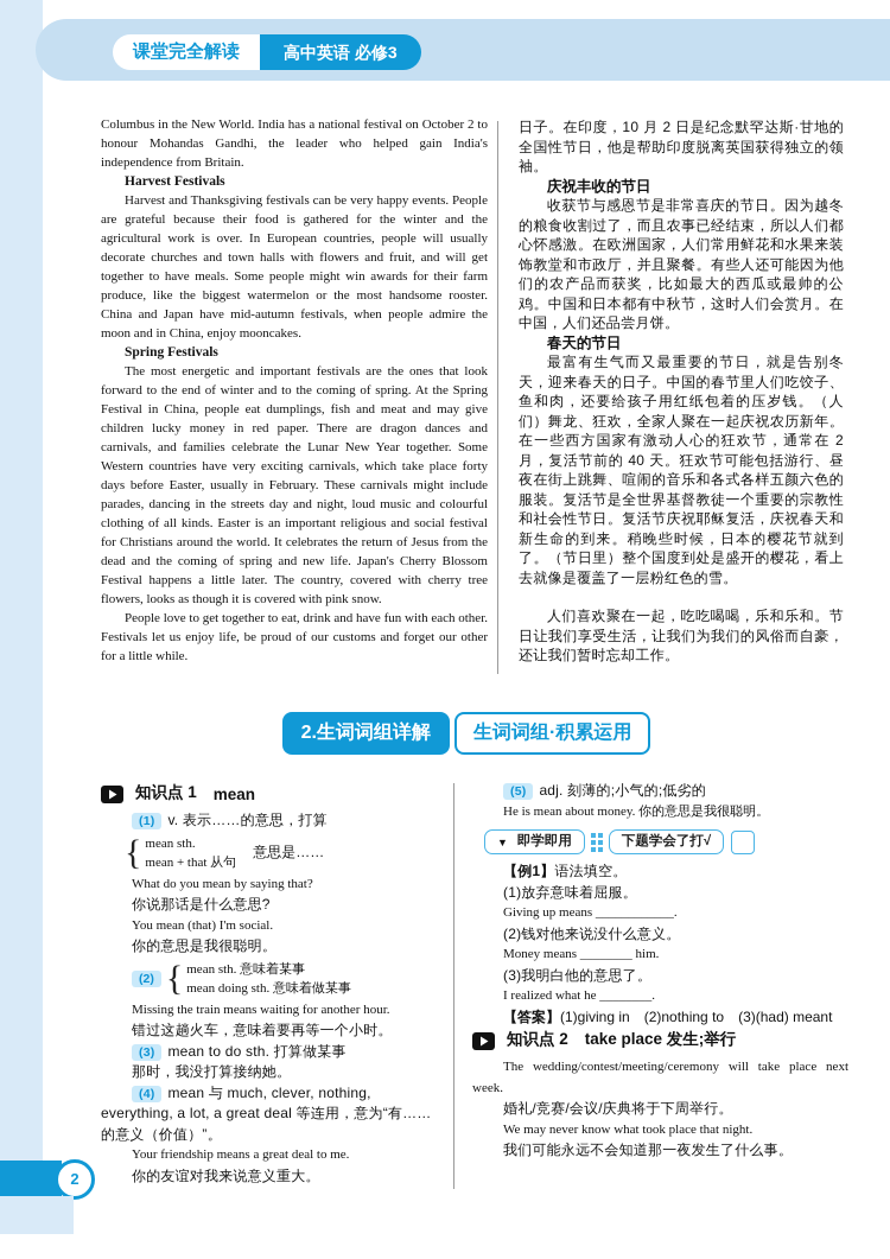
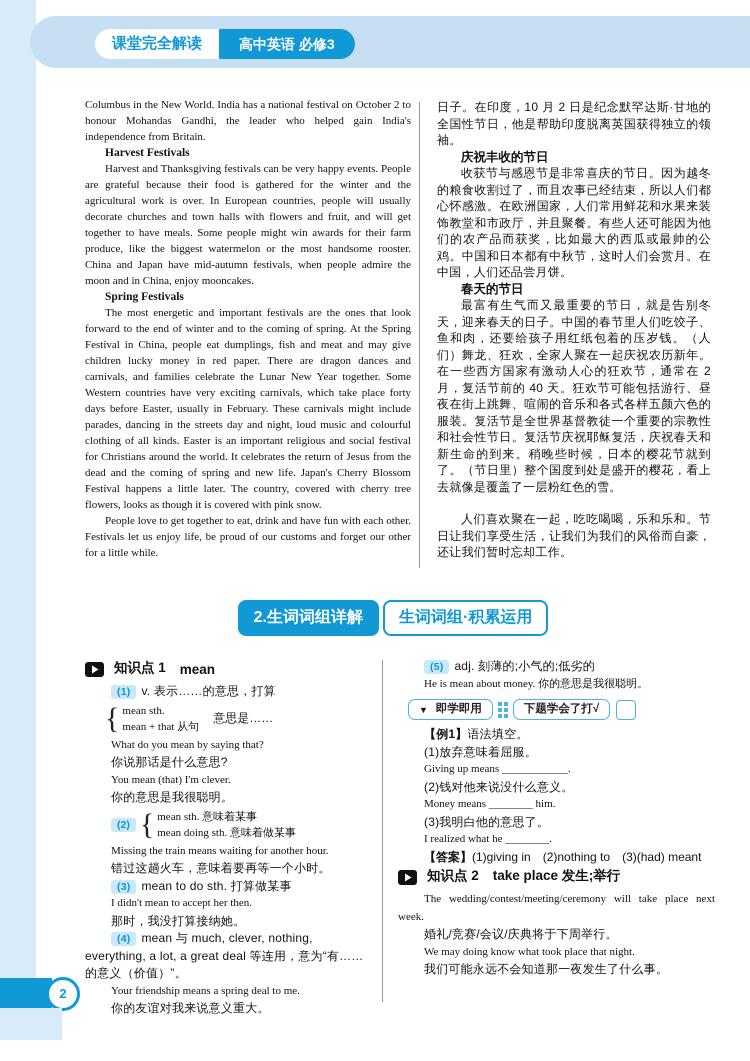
  课堂完全解读
  高中英语 必修3
  Columbus in the New World. India has a national festival on October 2 to honour Mohandas Gandhi, the leader who helped gain India's independence from Britain.
  Harvest Festivals
  Harvest and Thanksgiving festivals can be very happy events. People are grateful because their food is gathered for the winter and the agricultural work is over. In European countries, people will usually decorate churches and town halls with flowers and fruit, and will get together to have meals. Some people might win awards for their farm produce, like the biggest watermelon or the most handsome rooster. China and Japan have mid-autumn festivals, when people admire the moon and in China, enjoy mooncakes.
  Spring Festivals
  The most energetic and important festivals are the ones that look forward to the end of winter and to the coming of spring. At the Spring Festival in China, people eat dumplings, fish and meat and may give children lucky money in red paper. There are dragon dances and carnivals, and families celebrate the Lunar New Year together. Some Western countries have very exciting carnivals, which take place forty days before Easter, usually in February. These carnivals might include parades, dancing in the streets day and night, loud music and colourful clothing of all kinds. Easter is an important religious and social festival for Christians around the world. It celebrates the return of Jesus from the dead and the coming of spring and new life. Japan's Cherry Blossom Festival happens a little later. The country, covered with cherry tree flowers, looks as though it is covered with pink snow.
  People love to get together to eat, drink and have fun with each other. Festivals let us enjoy life, be proud of our customs and forget our other for a little while.
  日子。在印度，10 月 2 日是纪念默罕达斯·甘地的全国性节日，他是帮助印度脱离英国获得独立的领袖。
  庆祝丰收的节日
  收获节与感恩节是非常喜庆的节日。因为越冬的粮食收割过了，而且农事已经结束，所以人们都心怀感激。在欧洲国家，人们常用鲜花和水果来装饰教堂和市政厅，并且聚餐。有些人还可能因为他们的农产品而获奖，比如最大的西瓜或最帅的公鸡。中国和日本都有中秋节，这时人们会赏月。在中国，人们还品尝月饼。
  春天的节日
  最富有生气而又最重要的节日，就是告别冬天，迎来春天的日子。中国的春节里人们吃饺子、鱼和肉，还要给孩子用红纸包着的压岁钱。（人们）舞龙、狂欢，全家人聚在一起庆祝农历新年。在一些西方国家有激动人心的狂欢节，通常在 2 月，复活节前的 40 天。狂欢节可能包括游行、昼夜在街上跳舞、喧闹的音乐和各式各样五颜六色的服装。复活节是全世界基督教徒一个重要的宗教性和社会性节日。复活节庆祝耶稣复活，庆祝春天和新生命的到来。稍晚些时候，日本的樱花节就到了。（节日里）整个国度到处是盛开的樱花，看上去就像是覆盖了一层粉红色的雪。
  人们喜欢聚在一起，吃吃喝喝，乐和乐和。节日让我们享受生活，让我们为我们的风俗而自豪，还让我们暂时忘却工作。
  2.生词词组详解
  生词词组·积累运用
  知识点 1
  mean
  (1) v. 表示……的意思，打算
  {
  mean sth.
  mean + that 从句
  意思是……
  What do you mean by saying that?
  你说那话是什么意思?
- You mean (that) I'm social.
+ You mean (that) I'm clever.
  你的意思是我很聪明。
  (2)
  {
  mean sth. 意味着某事
  mean doing sth. 意味着做某事
  Missing the train means waiting for another hour.
  错过这趟火车，意味着要再等一个小时。
  (3) mean to do sth. 打算做某事
+ I didn't mean to accept her then.
  那时，我没打算接纳她。
  (4) mean 与 much, clever, nothing, everything, a lot, a great deal 等连用，意为“有……的意义（价值）”。
- Your friendship means a great deal to me.
+ Your friendship means a spring deal to me.
  你的友谊对我来说意义重大。
  (5) adj. 刻薄的;小气的;低劣的
  He is mean about money. 你的意思是我很聪明。
  ▼
  即学即用
  下题学会了打√
  【例1】语法填空。
  (1)放弃意味着屈服。
  Giving up means ____________.
  (2)钱对他来说没什么意义。
  Money means ________ him.
  (3)我明白他的意思了。
  I realized what he ________.
  【答案】(1)giving in (2)nothing to (3)(had) meant
  知识点 2
  take place 发生;举行
  The wedding/contest/meeting/ceremony will take place next week.
  婚礼/竞赛/会议/庆典将于下周举行。
- We may never know what took place that night.
+ We may doing know what took place that night.
  我们可能永远不会知道那一夜发生了什么事。
  2
